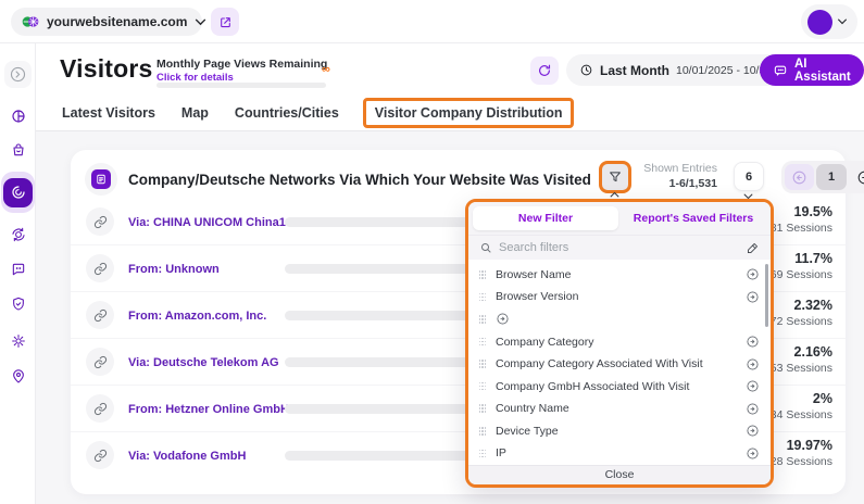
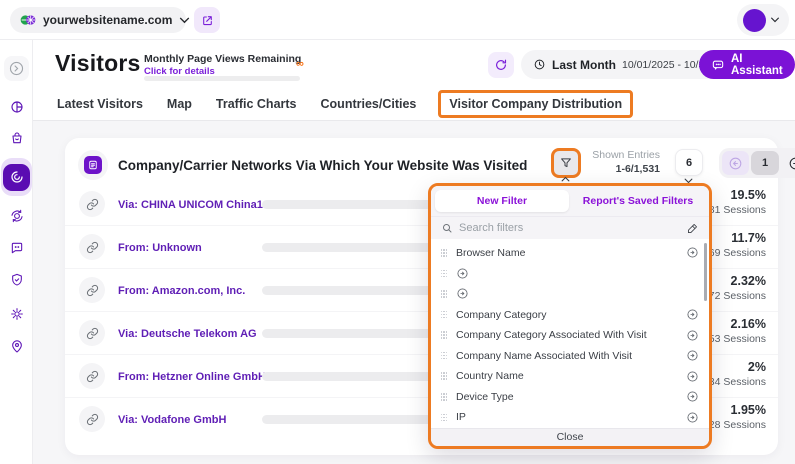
  yourwebsitename.com
  Visitors
  Monthly Page Views Remaining
  Click for details
  ∞
  Last Month
  AI Assistant
  Latest Visitors
  Map
+ Traffic Charts
  Countries/Cities
  Visitor Company Distribution
- Company/Deutsche Networks Via Which Your Website Was Visited
+ Company/Carrier Networks Via Which Your Website Was Visited
  Shown Entries
  1-6/1,531
  6
  1
  19.5%
  1 Sessions
  From: Unknown
  11.7%
  9 Sessions
  From: Amazon.com, Inc.
  2.32%
  2 Sessions
  Via: Deutsche Telekom AG
  2.16%
  3 Sessions
  From: Hetzner Online Gmb
  2%
  4 Sessions
  Via: Vodafone GmbH
- 19.97%
+ 1.95%
  8 Sessions
  New Filter
  Report's Saved Filters
  Search filters
  Browser Name
- Browser Version
  Company Category
  Company Category Associated With Visit
- Company GmbH Associated With Visit
+ Company Name Associated With Visit
  Country Name
  Device Type
  IP
  Close
